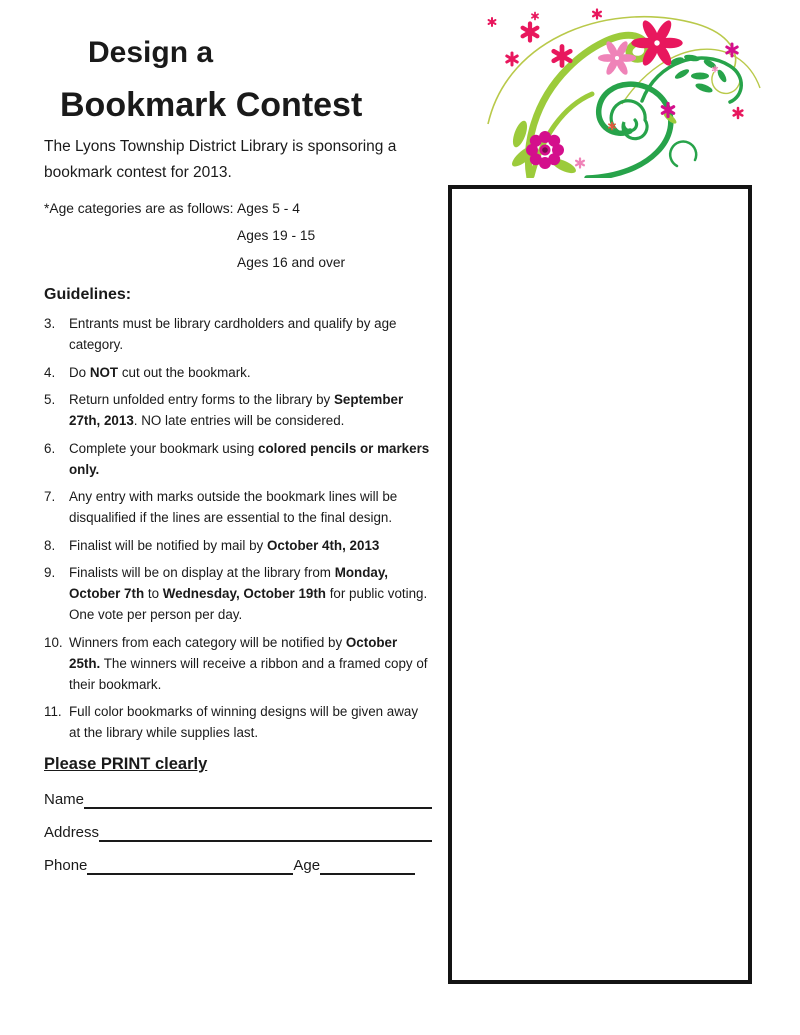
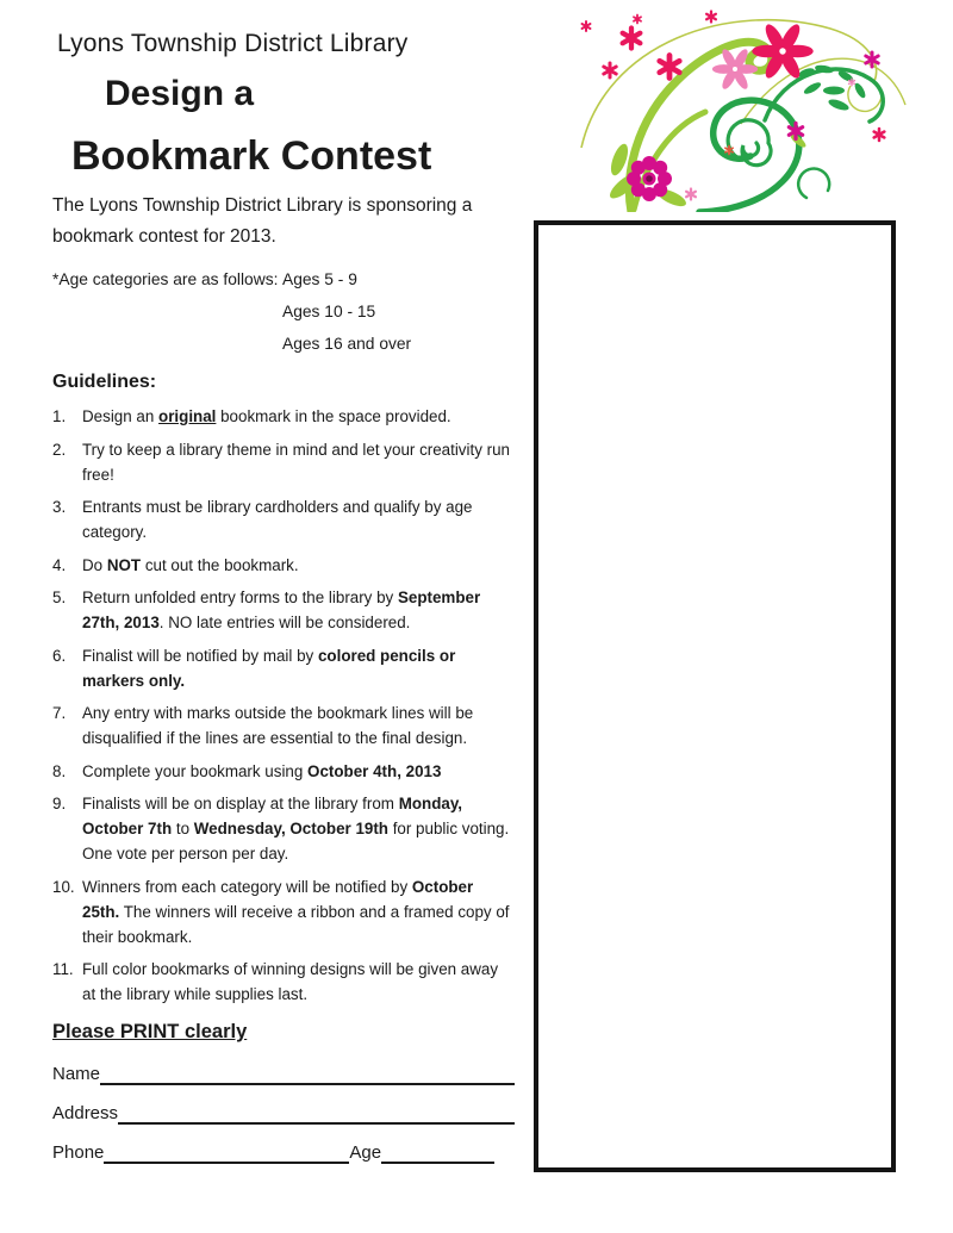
+ Lyons Township District Library
  Design a
  Bookmark Contest
  The Lyons Township District Library is sponsoring a bookmark contest for 2013.
  *Age categories are as follows:
- Ages 5 - 4
+ Ages 5 - 9
- Ages 19 - 15
+ Ages 10 - 15
  Ages 16 and over
  Guidelines:
+ 1.
+ Design an original bookmark in the space provided.
+ 2.
+ Try to keep a library theme in mind and let your creativity run free!
  3.
  Entrants must be library cardholders and qualify by age category.
  4.
  Do NOT cut out the bookmark.
  5.
  Return unfolded entry forms to the library by September 27th, 2013. NO late entries will be considered.
  6.
- Complete your bookmark using colored pencils or markers only.
+ Finalist will be notified by mail by colored pencils or markers only.
  7.
  Any entry with marks outside the bookmark lines will be disqualified if the lines are essential to the final design.
  8.
- Finalist will be notified by mail by October 4th, 2013
+ Complete your bookmark using October 4th, 2013
  9.
  Finalists will be on display at the library from Monday, October 7th to Wednesday, October 19th for public voting. One vote per person per day.
  10.
  Winners from each category will be notified by October 25th. The winners will receive a ribbon and a framed copy of their bookmark.
  11.
  Full color bookmarks of winning designs will be given away at the library while supplies last.
  Please PRINT clearly
  Name
  Address
  Phone
  Age
